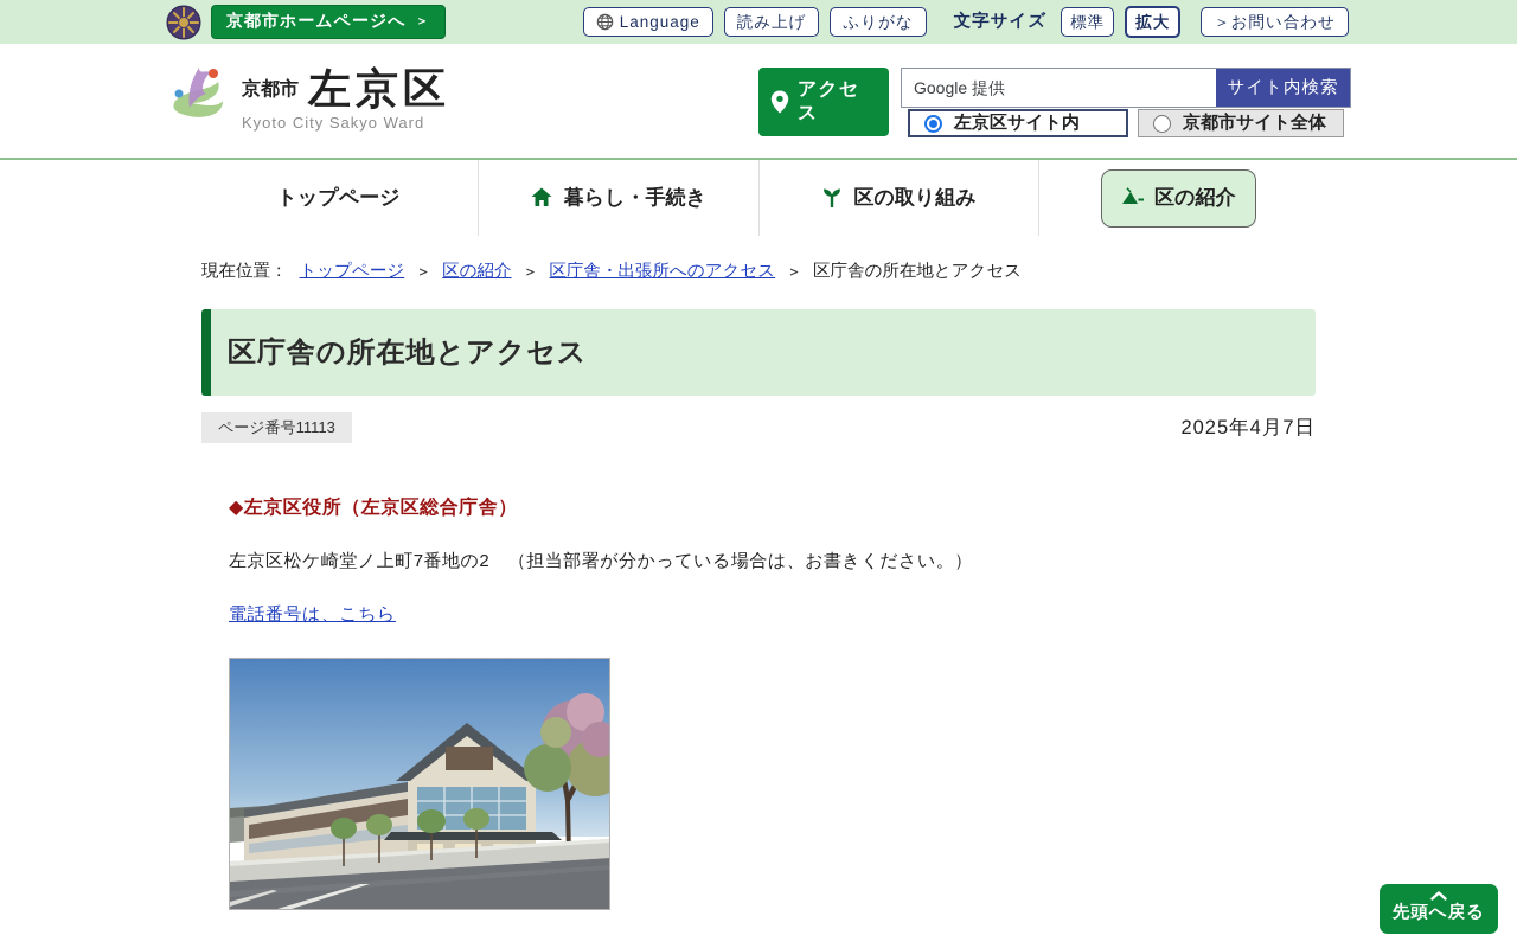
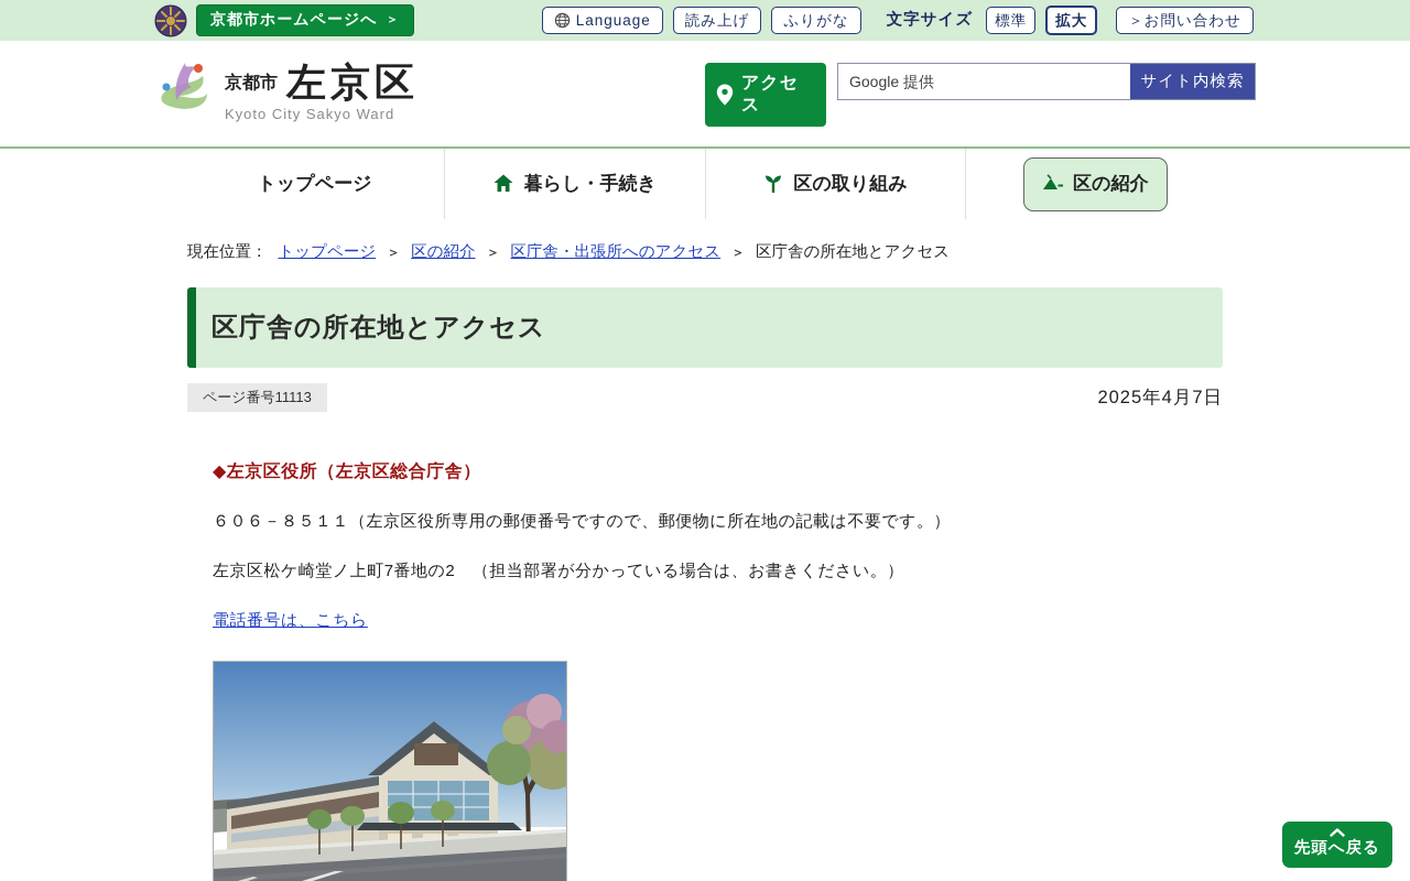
  京都市ホームページへ
  ＞
  Language
  読み上げ
  ふりがな
  文字サイズ
  標準
  拡大
  ＞お問い合わせ
  京都市
  左京区
  Kyoto City Sakyo Ward
  アクセス
  Google 提供
  サイト内検索
- 左京区サイト内
- 京都市サイト全体
  トップページ
  暮らし・手続き
  区の取り組み
  区の紹介
  現在位置：
  トップページ
  ＞
  区の紹介
  ＞
  区庁舎・出張所へのアクセス
  ＞
  区庁舎の所在地とアクセス
  区庁舎の所在地とアクセス
  ページ番号11113
  2025年4月7日
  ◆左京区役所（左京区総合庁舎）
+ ６０６－８５１１（左京区役所専用の郵便番号ですので、郵便物に所在地の記載は不要です。）
  左京区松ケ崎堂ノ上町7番地の2 （担当部署が分かっている場合は、お書きください。）
  電話番号は、こちら
  先頭へ戻る
